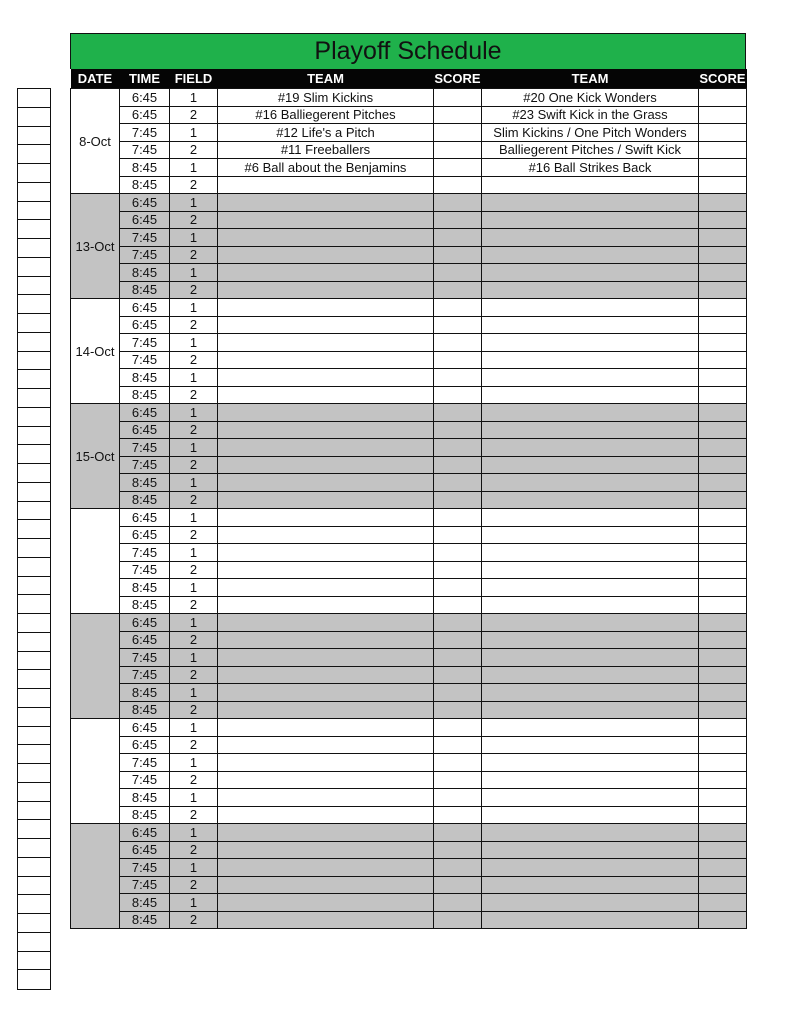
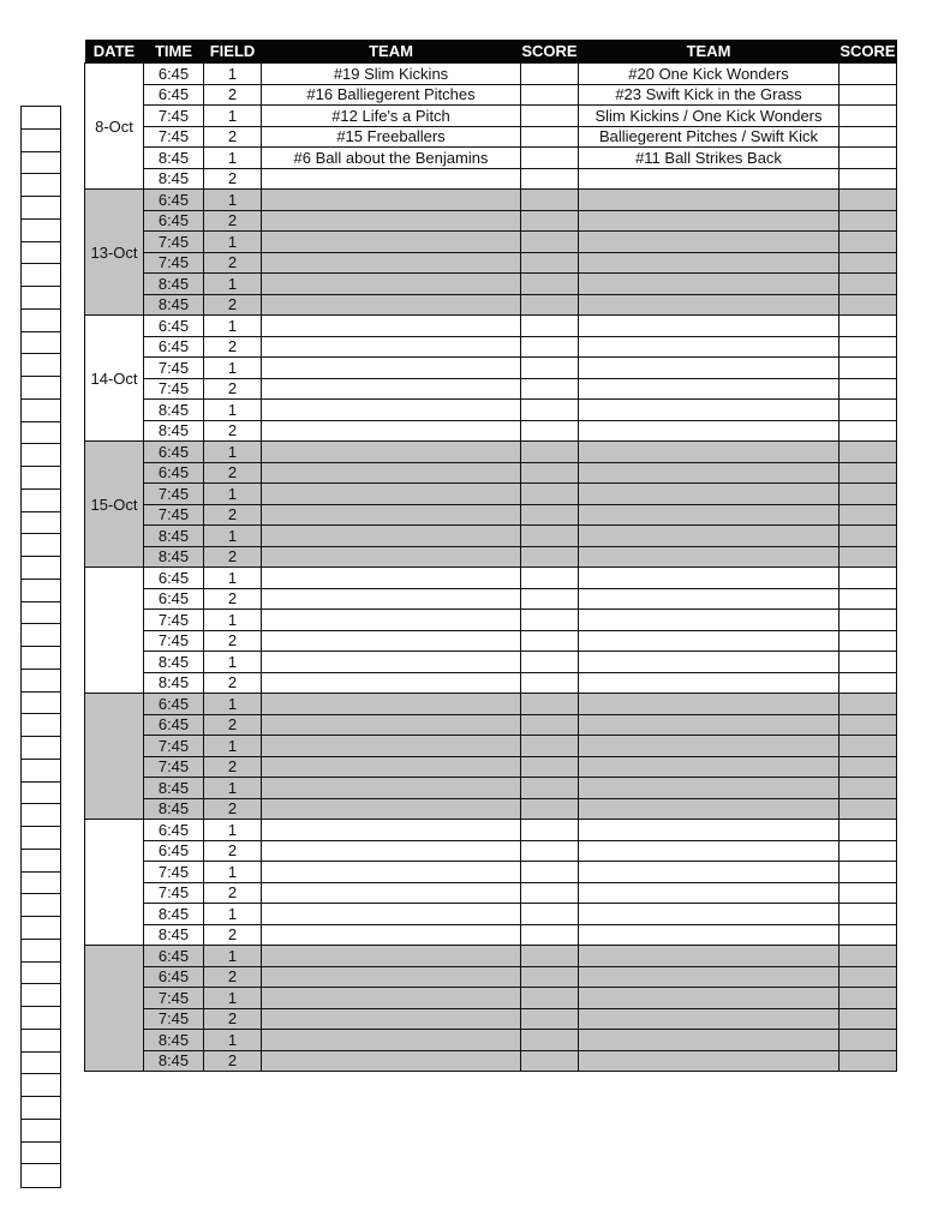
- Playoff Schedule
  DATE	TIME	FIELD	TEAM	SCORE	TEAM	SCORE
  8-Oct	6:45	1	#19 Slim Kickins		#20 One Kick Wonders
  6:45	2	#16 Balliegerent Pitches		#23 Swift Kick in the Grass
- 7:45	1	#12 Life's a Pitch		Slim Kickins / One Pitch Wonders
+ 7:45	1	#12 Life's a Pitch		Slim Kickins / One Kick Wonders
- 7:45	2	#11 Freeballers		Balliegerent Pitches / Swift Kick
+ 7:45	2	#15 Freeballers		Balliegerent Pitches / Swift Kick
- 8:45	1	#6 Ball about the Benjamins		#16 Ball Strikes Back
+ 8:45	1	#6 Ball about the Benjamins		#11 Ball Strikes Back
  8:45	2
  13-Oct	6:45	1
  6:45	2
  7:45	1
  7:45	2
  8:45	1
  8:45	2
  14-Oct	6:45	1
  6:45	2
  7:45	1
  7:45	2
  8:45	1
  8:45	2
  15-Oct	6:45	1
  6:45	2
  7:45	1
  7:45	2
  8:45	1
  8:45	2
  	6:45	1
  6:45	2
  7:45	1
  7:45	2
  8:45	1
  8:45	2
  	6:45	1
  6:45	2
  7:45	1
  7:45	2
  8:45	1
  8:45	2
  	6:45	1
  6:45	2
  7:45	1
  7:45	2
  8:45	1
  8:45	2
  	6:45	1
  6:45	2
  7:45	1
  7:45	2
  8:45	1
  8:45	2
